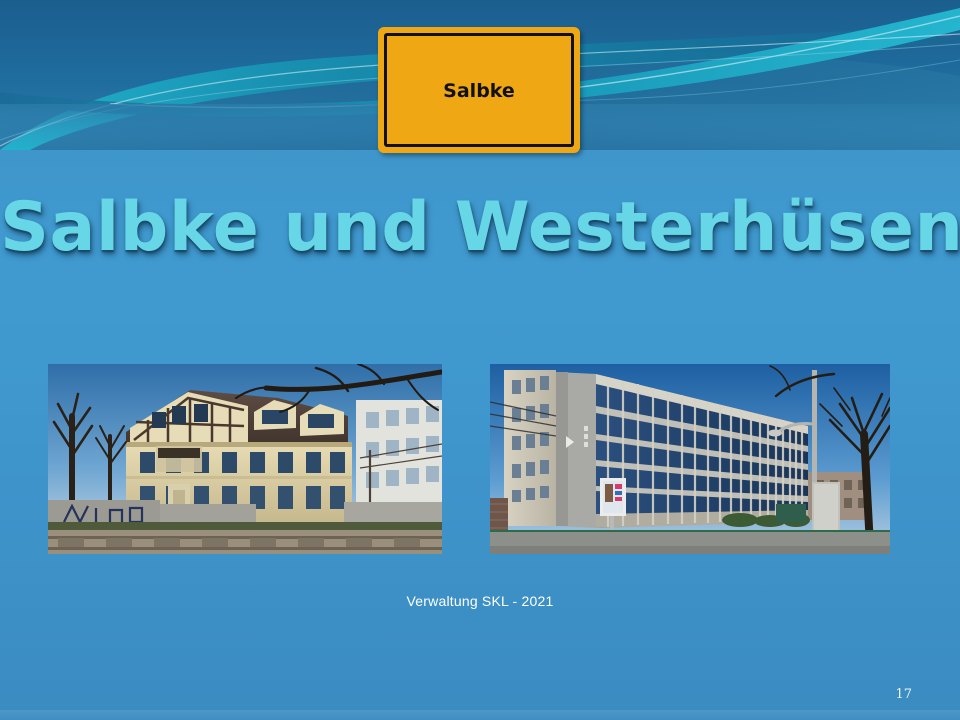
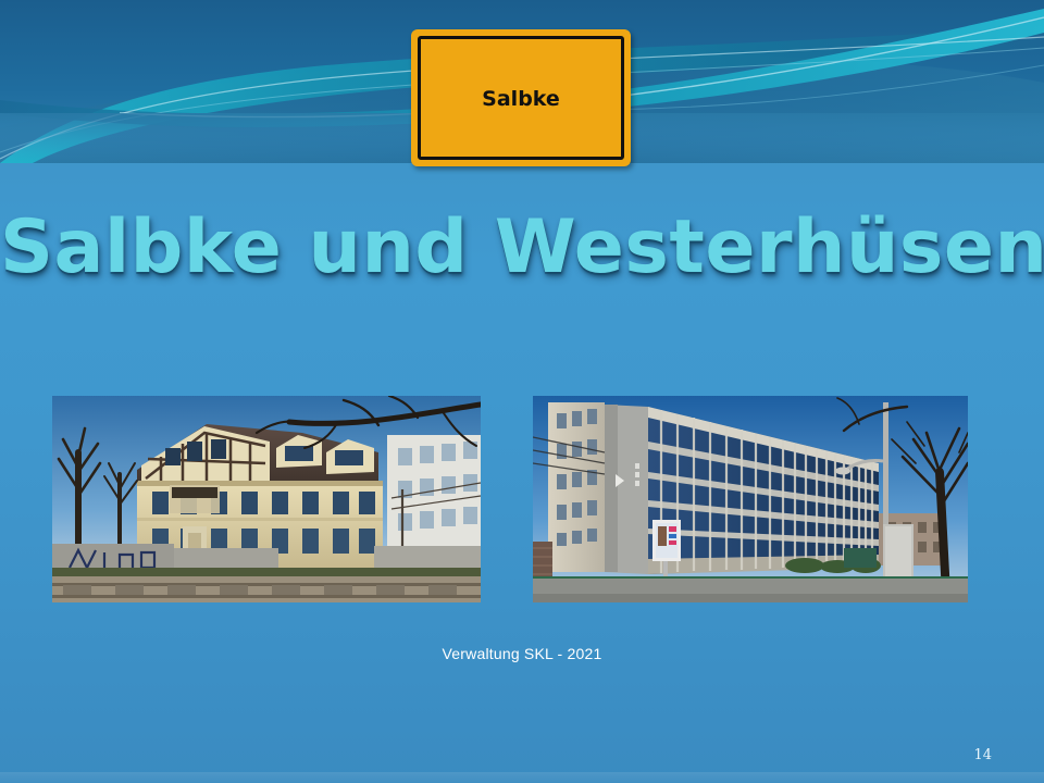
  Salbke
  Salbke und Westerhüsen
  Verwaltung SKL - 2021
- 17
+ 14
